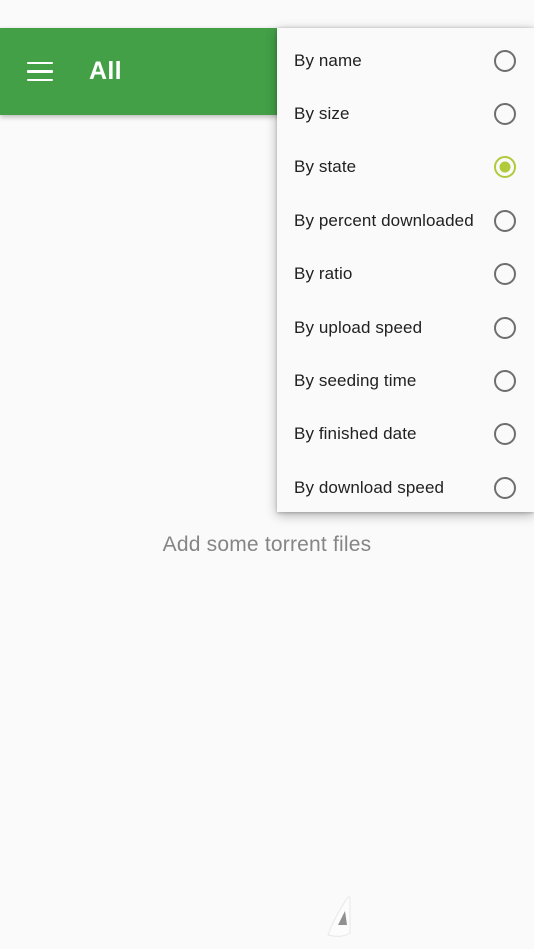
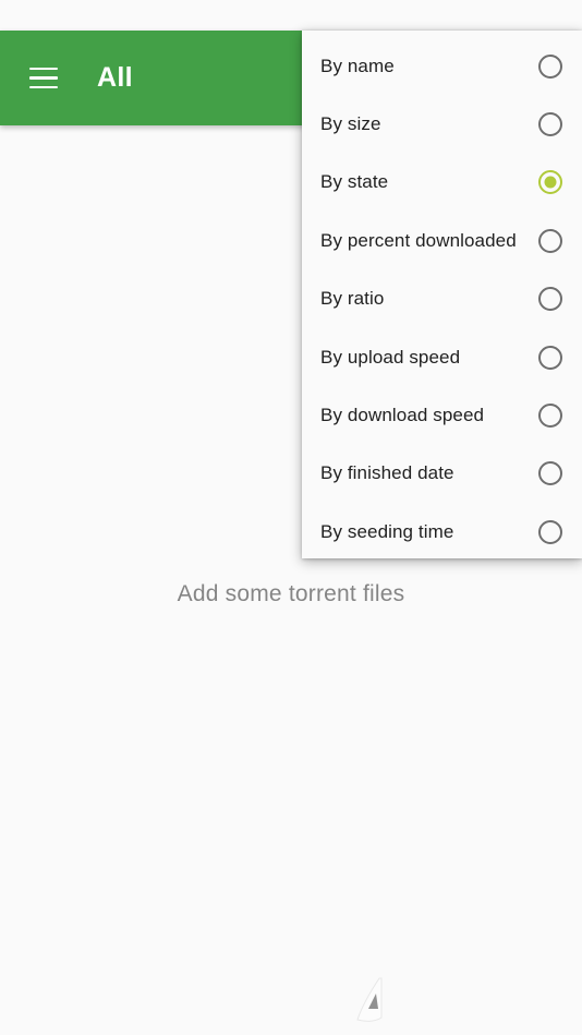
  All
  Add some torrent files
  By name
  By size
  By state
  By percent downloaded
  By ratio
  By upload speed
- By seeding time
+ By download speed
  By finished date
- By download speed
+ By seeding time
